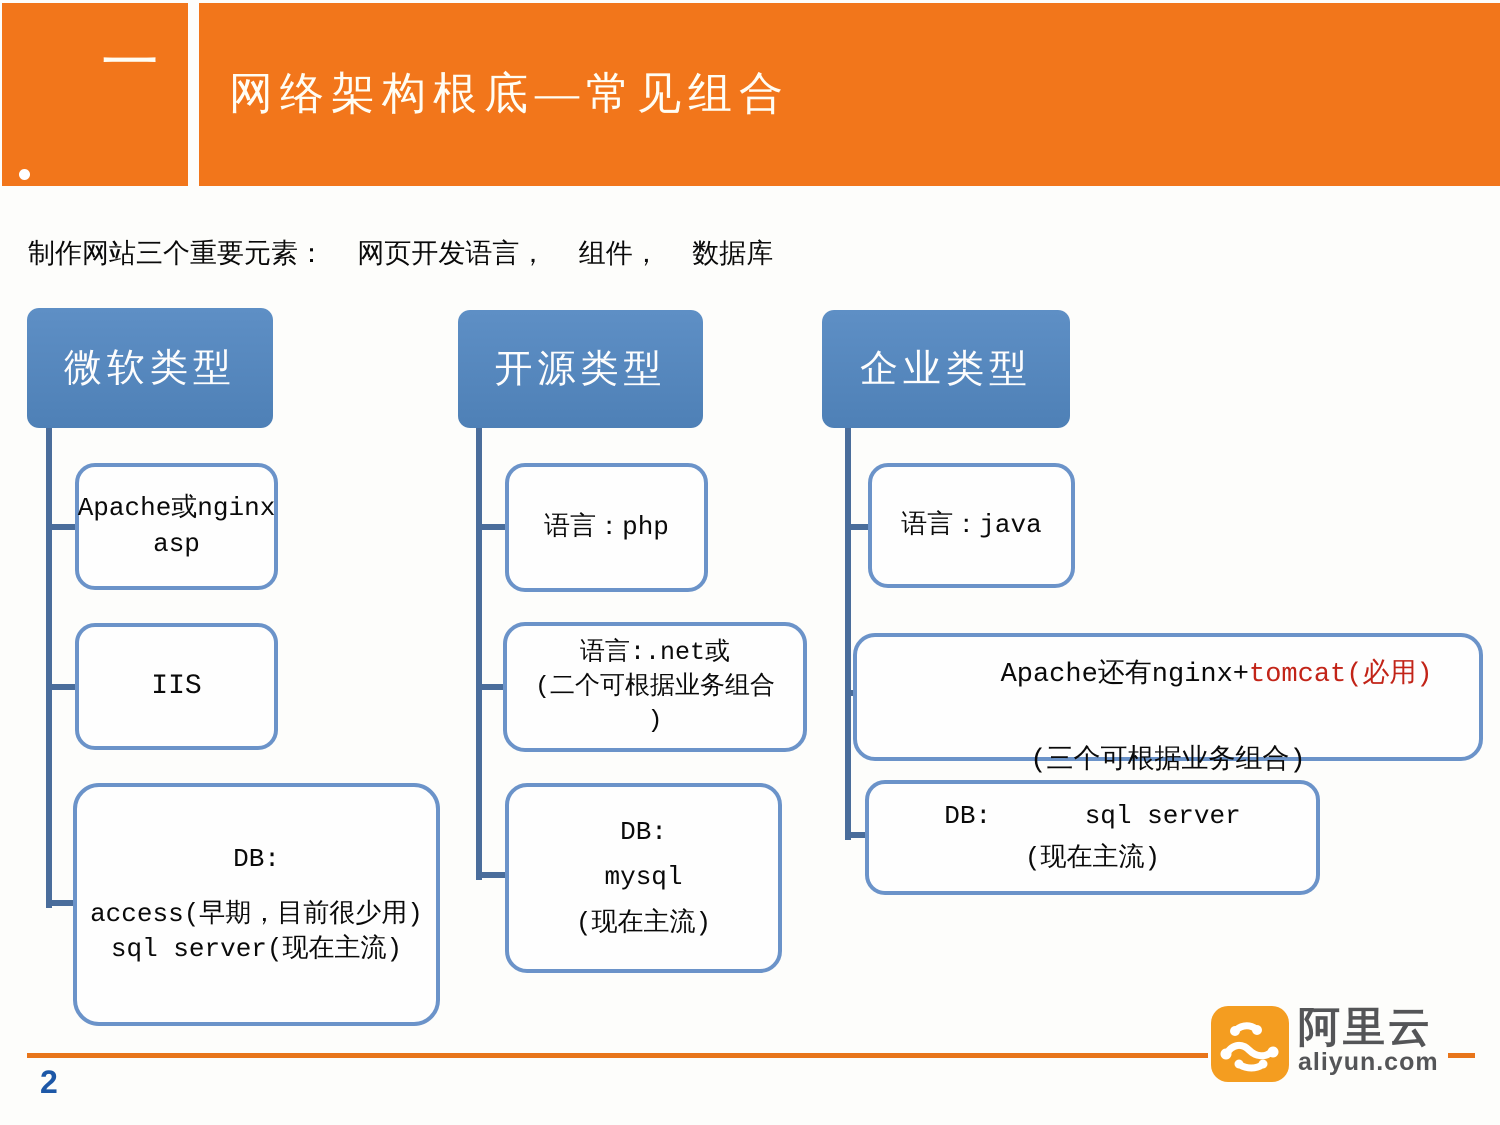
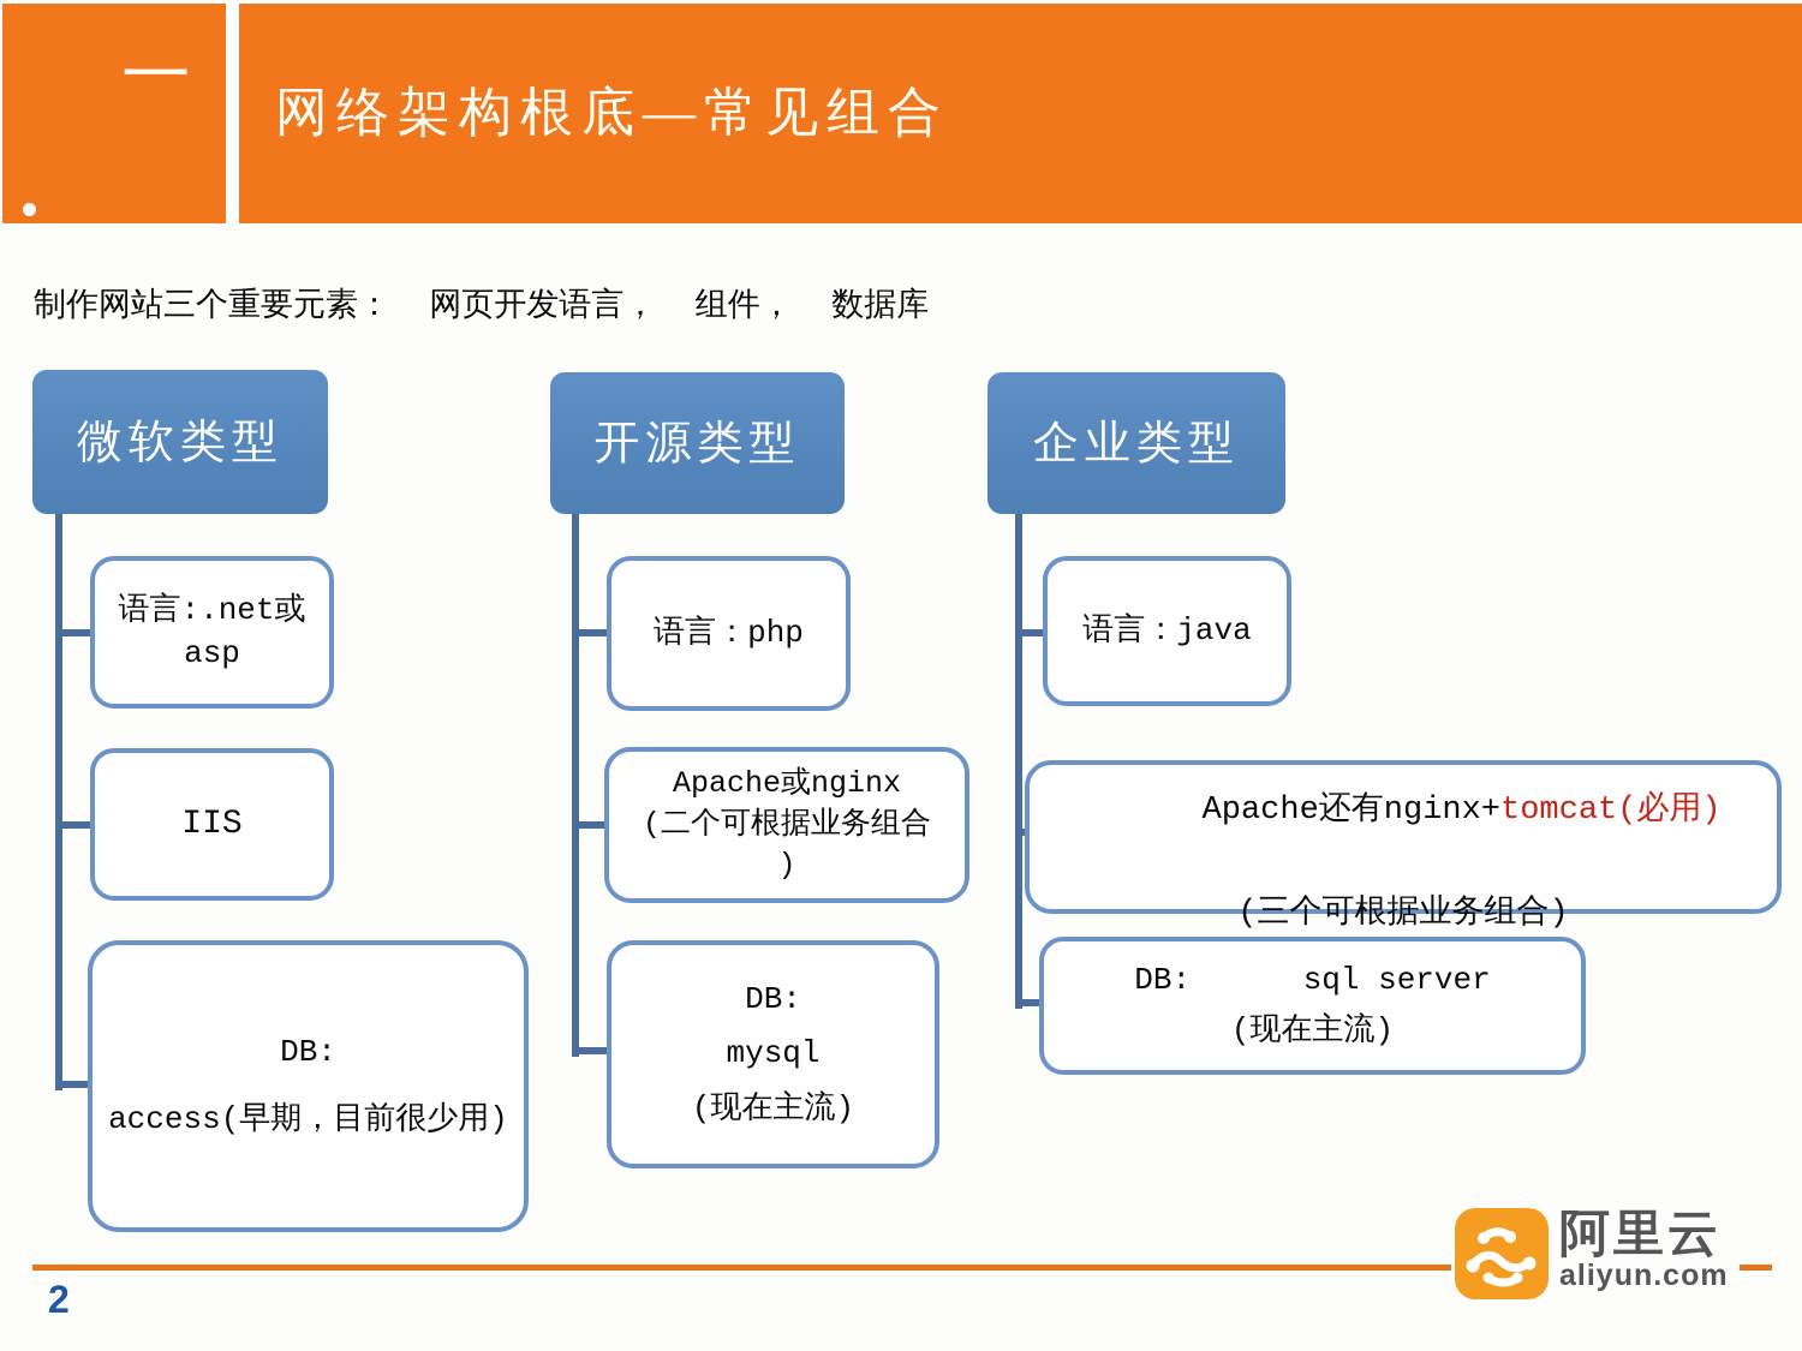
  一
  网络架构根底—常见组合
  制作网站三个重要元素： 网页开发语言， 组件， 数据库
  微软类型
- Apache或nginx
+ 语言:.net或
  asp
  IIS
  DB:
  access(早期，目前很少用)
- sql server(现在主流)
  开源类型
  语言：php
- 语言:.net或
+ Apache或nginx
  (二个可根据业务组合
  )
  DB:
  mysql
  (现在主流)
  企业类型
  语言：java
  Apache还有nginx+tomcat(必用)
  (三个可根据业务组合)
  DB: sql server
  (现在主流)
  2
  阿里云
  aliyun.com
